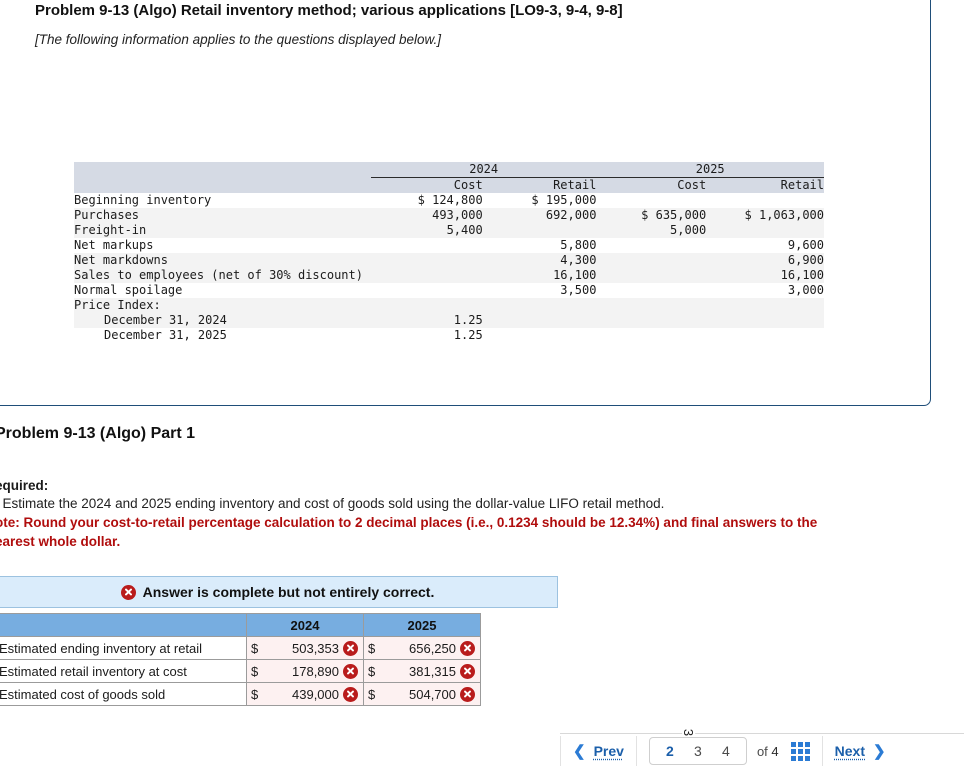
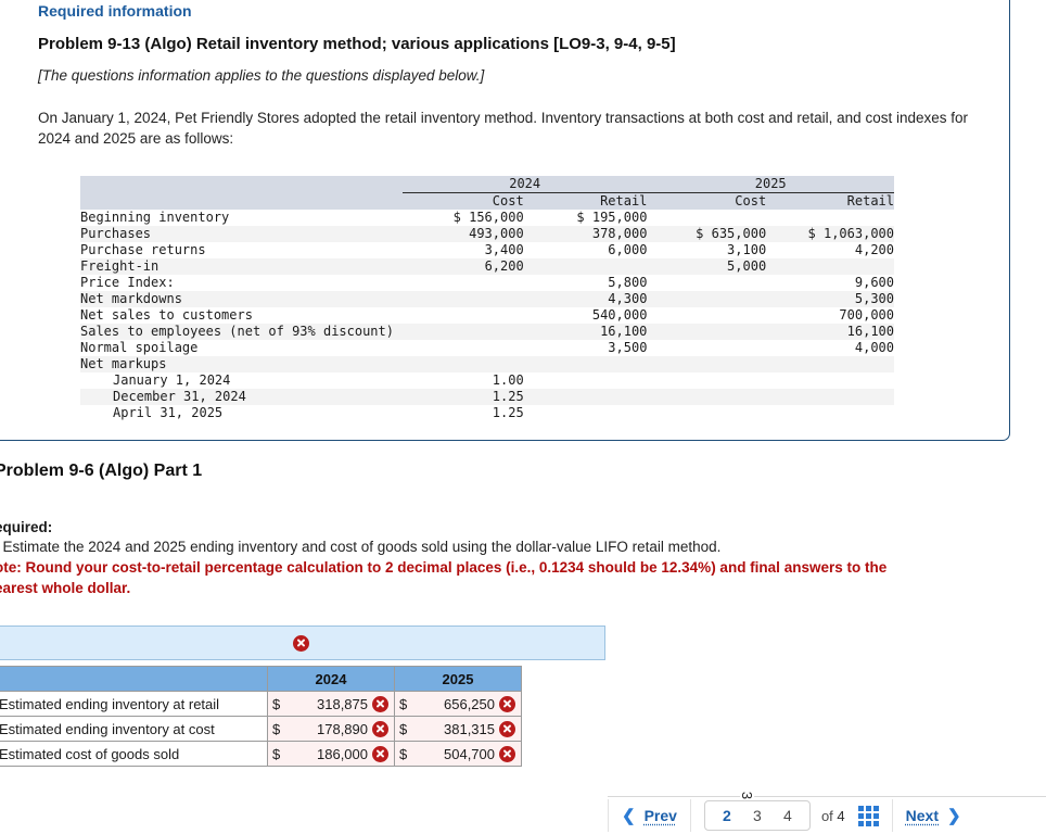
+ Required information
- Problem 9-13 (Algo) Retail inventory method; various applications [LO9-3, 9-4, 9-8]
+ Problem 9-13 (Algo) Retail inventory method; various applications [LO9-3, 9-4, 9-5]
- [The following information applies to the questions displayed below.]
+ [The questions information applies to the questions displayed below.]
+ On January 1, 2024, Pet Friendly Stores adopted the retail inventory method. Inventory transactions at both cost and retail, and cost indexes for 2024 and 2025 are as follows:
  		2024	2025
  		Cost	Retail	Cost	Retail
- Beginning inventory		$ 124,800	$ 195,000
+ Beginning inventory		$ 156,000	$ 195,000
- Purchases		493,000	692,000	$ 635,000	$ 1,063,000
+ Purchases		493,000	378,000	$ 635,000	$ 1,063,000
+ Purchase returns		3,400	6,000	3,100	4,200
- Freight-in		5,400		5,000
+ Freight-in		6,200		5,000
- Net markups			5,800		9,600
+ Price Index:			5,800		9,600
- Net markdowns			4,300		6,900
+ Net markdowns			4,300		5,300
+ Net sales to customers			540,000		700,000
- Sales to employees (net of 30% discount)			16,100		16,100
+ Sales to employees (net of 93% discount)			16,100		16,100
- Normal spoilage			3,500		3,000
+ Normal spoilage			3,500		4,000
- Price Index:
+ Net markups
+ January 1, 2024		1.00
  December 31, 2024		1.25
- December 31, 2025		1.25
+ April 31, 2025		1.25
- Problem 9-13 (Algo) Part 1
+ Problem 9-6 (Algo) Part 1
  quired:
  Estimate the 2024 and 2025 ending inventory and cost of goods sold using the dollar-value LIFO retail method.
  te: Round your cost-to-retail percentage calculation to 2 decimal places (i.e., 0.1234 should be 12.34%) and final answers to the
  arest whole dollar.
- Answer is complete but not entirely correct.
  	2024	2025
- Estimated ending inventory at retail	$ 503,353	$ 656,250
+ Estimated ending inventory at retail	$ 318,875	$ 656,250
- Estimated retail inventory at cost	$ 178,890	$ 381,315
+ Estimated ending inventory at cost	$ 178,890	$ 381,315
- Estimated cost of goods sold	$ 439,000	$ 504,700
+ Estimated cost of goods sold	$ 186,000	$ 504,700
  ❮
  Prev
  2
  3
  4
  of 4
  Next
  ❯
